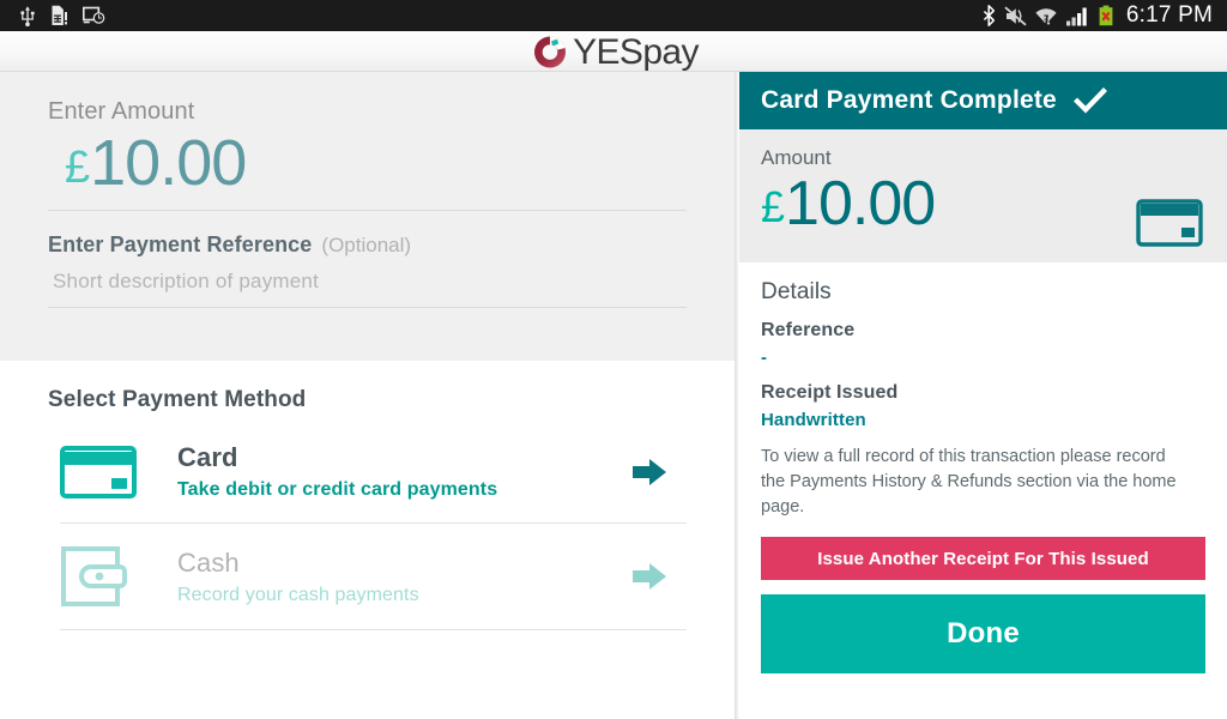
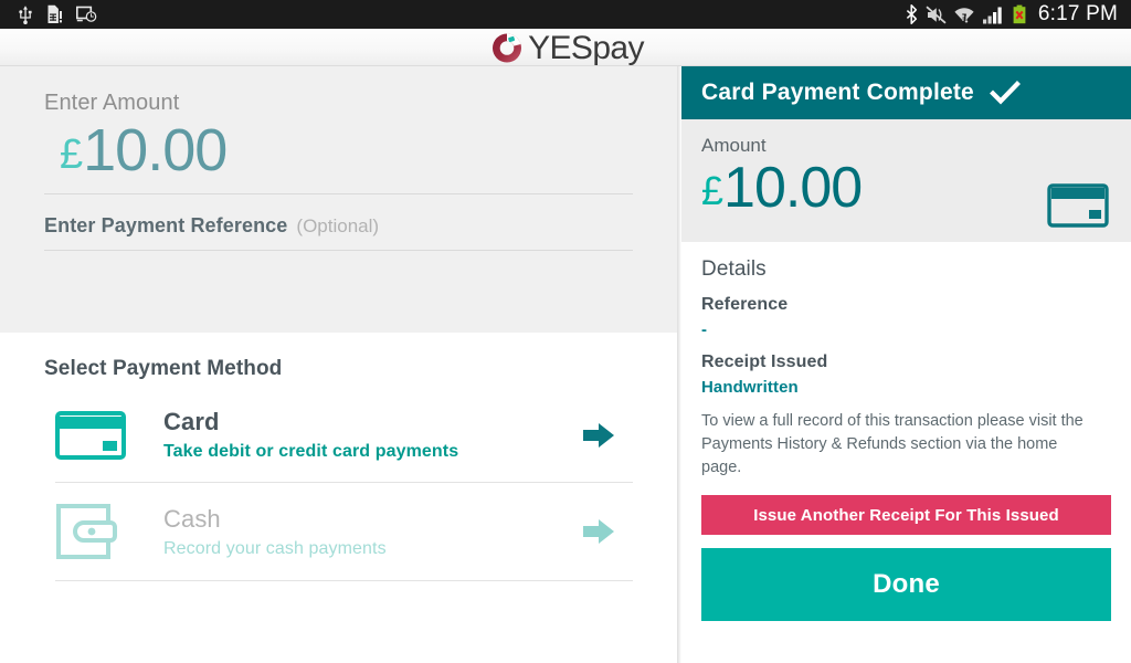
  6:17 PM
  YESpay
  Enter Amount
  £
  10.00
  Enter Payment Reference
  (Optional)
- Short description of payment
  Select Payment Method
  Card
  Take debit or credit card payments
  Cash
  Record your cash payments
  Card Payment Complete
  Amount
  £
  10.00
  Details
  Reference
  -
  Receipt Issued
  Handwritten
- To view a full record of this transaction please record the Payments History & Refunds section via the home page.
+ To view a full record of this transaction please visit the Payments History & Refunds section via the home page.
  Issue Another Receipt For This Issued
  Done
